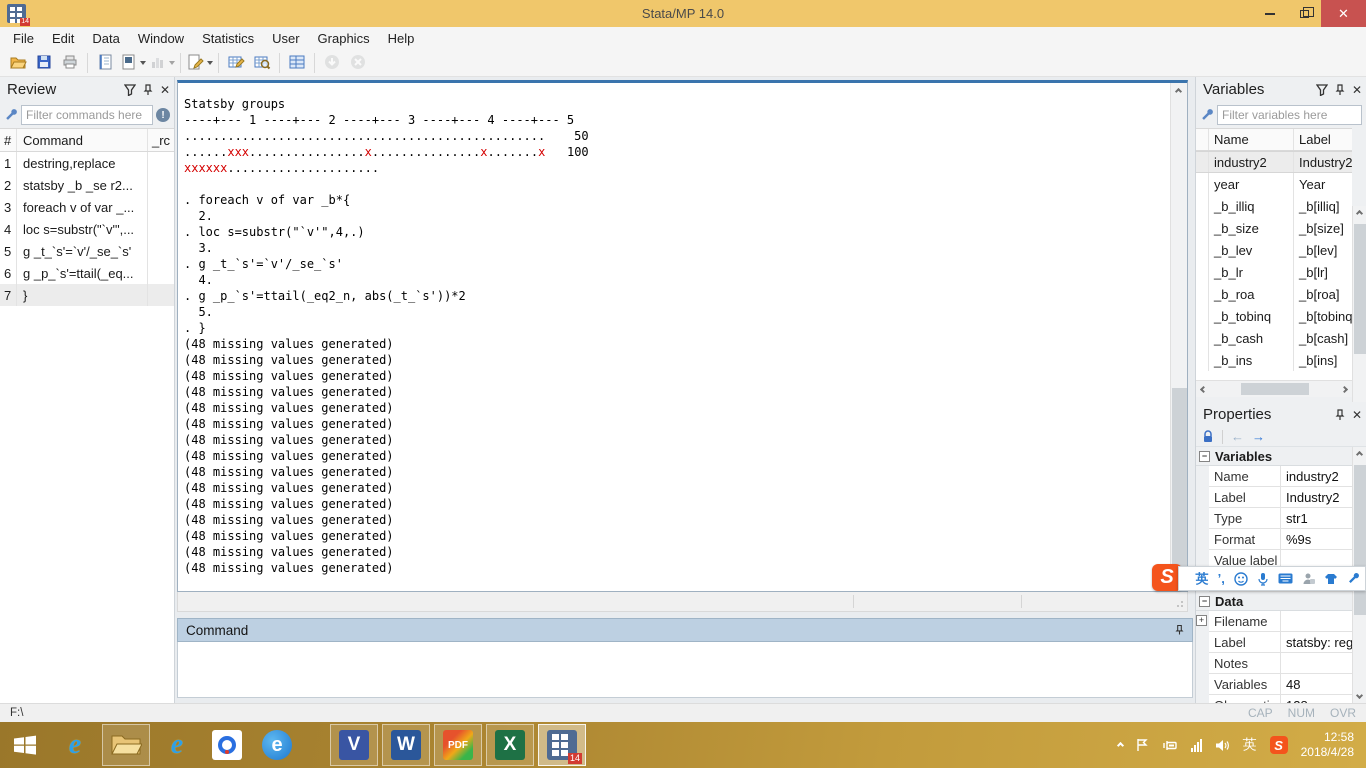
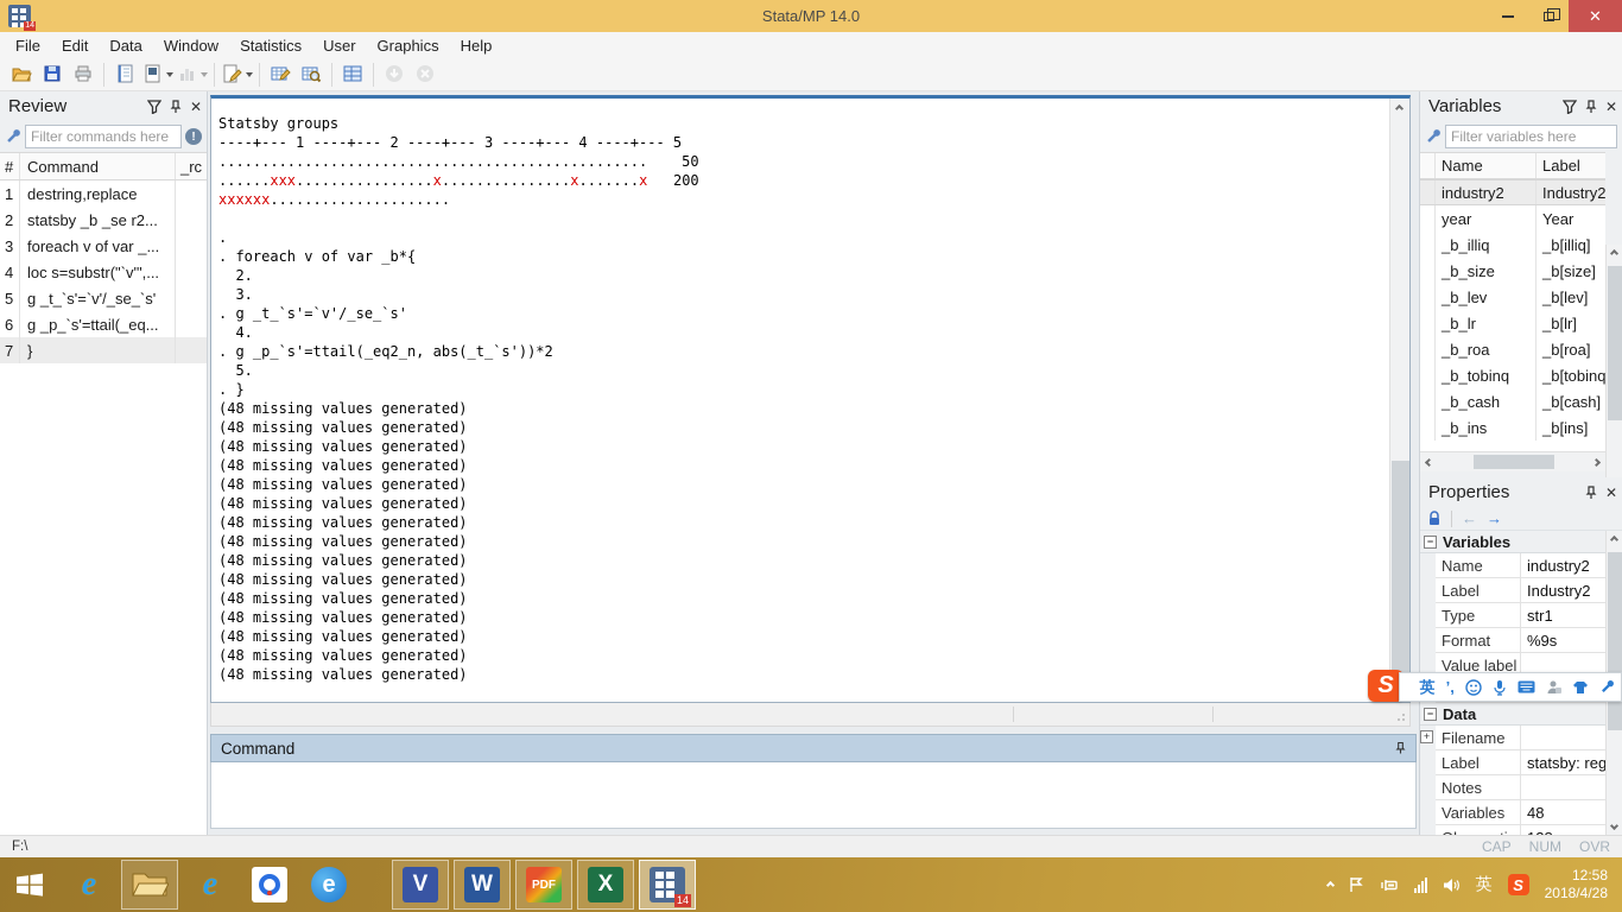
  Stata/MP 14.0
  ✕
  File
  Edit
  Data
  Window
  Statistics
  User
  Graphics
  Help
  Review
  ✕
  Filter commands here
  !
  #
  Command
  _rc
  1
  destring,replace
  2
  statsby _b _se r2...
  3
  foreach v of var _...
  4
  loc s=substr("`v'",...
  5
  g _t_`s'=`v'/_se_`s'
  6
  g _p_`s'=ttail(_eq...
  7
  }
  Statsby groups
  ----+--- 1 ----+--- 2 ----+--- 3 ----+--- 4 ----+--- 5
  .................................................. 50
- ......xxx................x...............x.......x 100
+ ......xxx................x...............x.......x 200
  xxxxxx.....................
+ .
  . foreach v of var _b*{
  2.
- . loc s=substr("`v'",4,.)
  3.
  . g _t_`s'=`v'/_se_`s'
  4.
  . g _p_`s'=ttail(_eq2_n, abs(_t_`s'))*2
  5.
  . }
  (48 missing values generated)
  (48 missing values generated)
  (48 missing values generated)
  (48 missing values generated)
  (48 missing values generated)
  (48 missing values generated)
  (48 missing values generated)
  (48 missing values generated)
  (48 missing values generated)
  (48 missing values generated)
  (48 missing values generated)
  (48 missing values generated)
  (48 missing values generated)
  (48 missing values generated)
  (48 missing values generated)
  Command
  Variables
  ✕
  Filter variables here
  Name
  Label
  industry2
  Industry2
  year
  Year
  _b_illiq
  _b[illiq]
  _b_size
  _b[size]
  _b_lev
  _b[lev]
  _b_lr
  _b[lr]
  _b_roa
  _b[roa]
  _b_tobinq
  _b[tobinq
  _b_cash
  _b[cash]
  _b_ins
  _b[ins]
  Properties
  ✕
  ←
  →
  −
  Variables
  Name
  industry2
  Label
  Industry2
  Type
  str1
  Format
  %9s
  Value label
  −
  Data
  +
  Filename
  Label
  statsby: reg
  Notes
  Variables
  48
  S
  英
  ’,
  F:\
  CAP
  NUM
  OVR
  e
  e
  e
  V
  W
  PDF
  X
  14
  英
  S
  12:58
  2018/4/28
